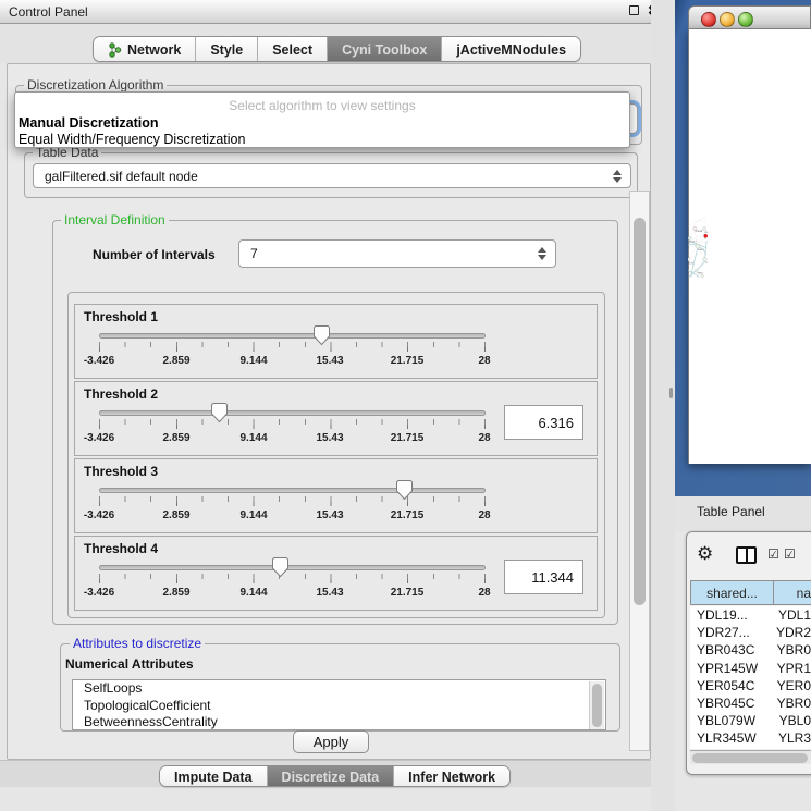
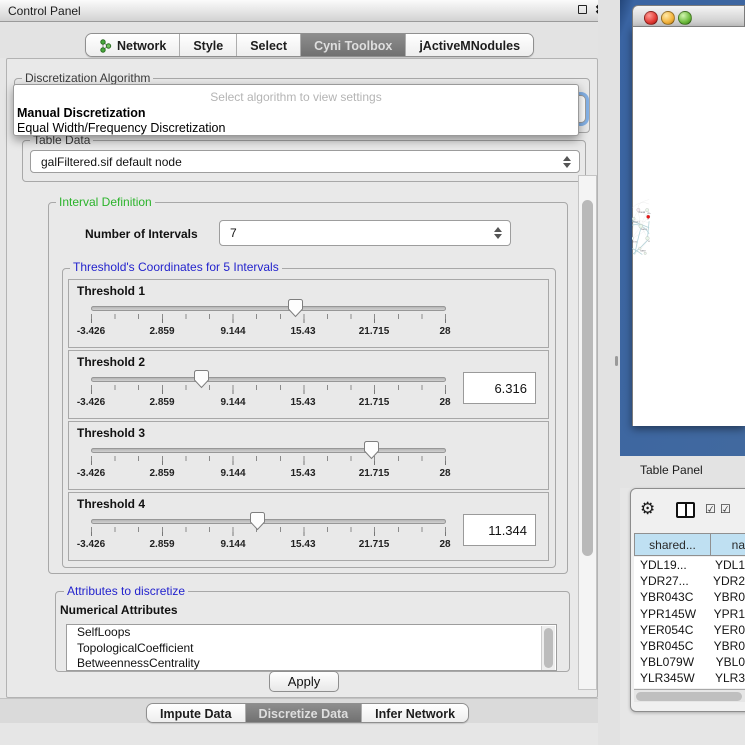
  Control Panel
  Network
  Style
  Select
  Cyni Toolbox
  jActiveMNodules
  Discretization Algorithm
  Select algorithm to view settings
  Manual Discretization
  Equal Width/Frequency Discretization
  Table Data
  galFiltered.sif default node
  Interval Definition
  Number of Intervals
  7
+ Threshold's Coordinates for 5 Intervals
  Threshold 1
  -3.426
  2.859
  9.144
  15.43
  21.715
  28
  Threshold 2
  -3.426
  2.859
  9.144
  15.43
  21.715
  28
  6.316
  Threshold 3
  -3.426
  2.859
  9.144
  15.43
  21.715
  28
  Threshold 4
  -3.426
  2.859
  9.144
  15.43
  21.715
  28
  11.344
  Attributes to discretize
  Numerical Attributes
  SelfLoops
  TopologicalCoefficient
  BetweennessCentrality
  Apply
  Impute Data
  Discretize Data
  Infer Network
  Table Panel
  ⚙
  ☑
  ☑
  shared...
  na
  YDL19...
  YDL1
  YDR27...
  YDR2
  YBR043C
  YBR0
  YPR145W
  YPR1
  YER054C
  YER0
  YBR045C
  YBR0
  YBL079W
  YBL0
  YLR345W
  YLR3
